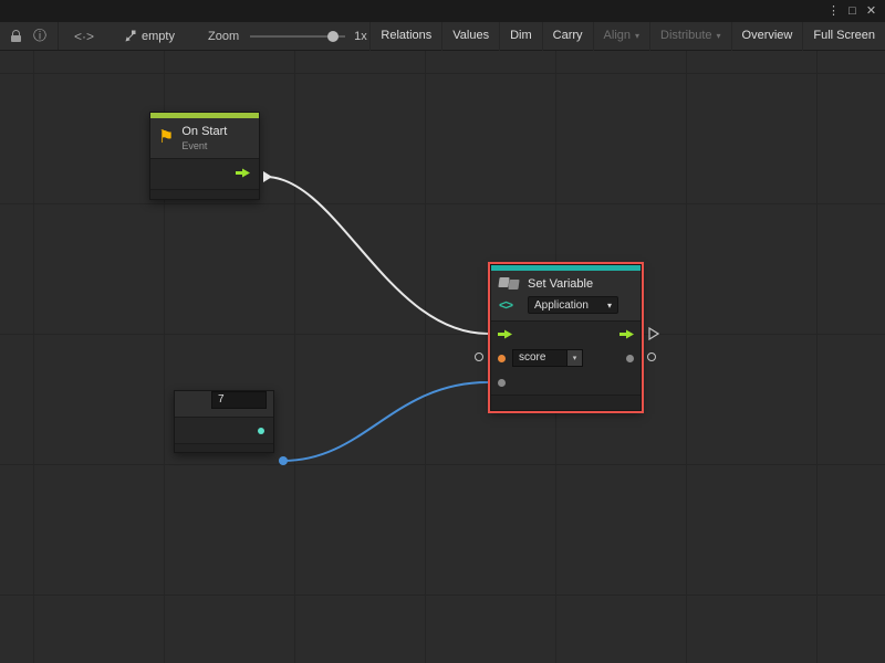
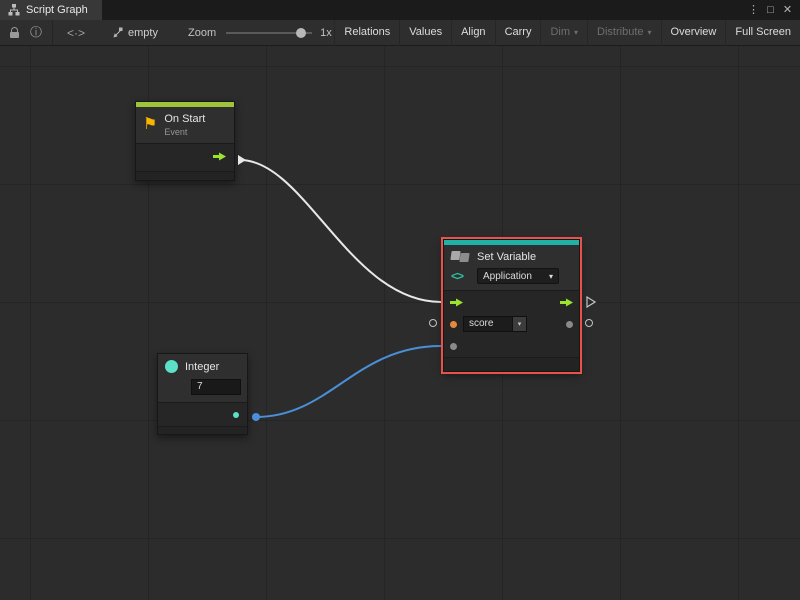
+ Script Graph
  ⋮
  □
  ✕
  ⓘ
  <·>
  empty
  Zoom
  1x
  Relations
  Values
- Dim
+ Align
  Carry
- Align
+ Dim
  ▾
  Distribute
  ▾
  Overview
  Full Screen
  ⚑
  On Start
  Event
  Set Variable
  <>
  Application
  ▾
  score
+ Integer
  7
